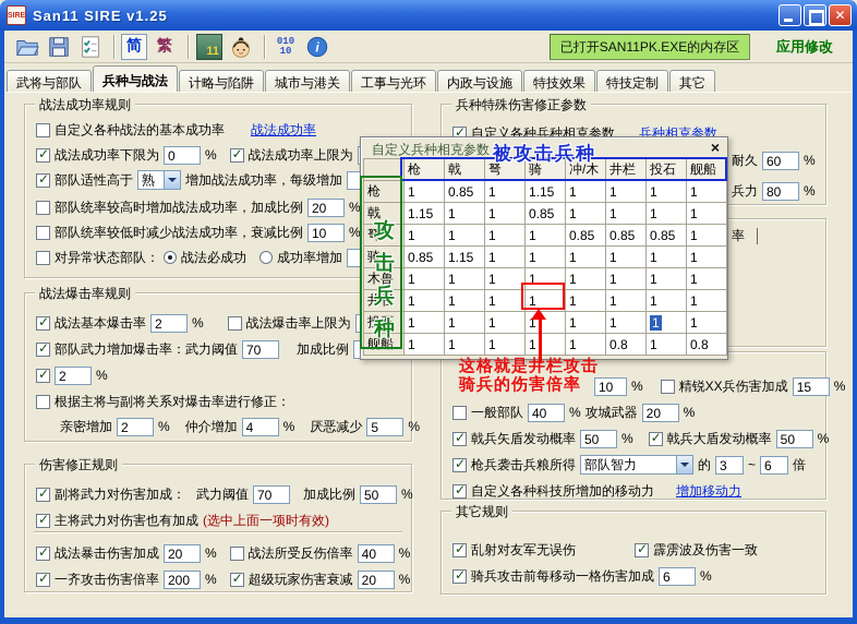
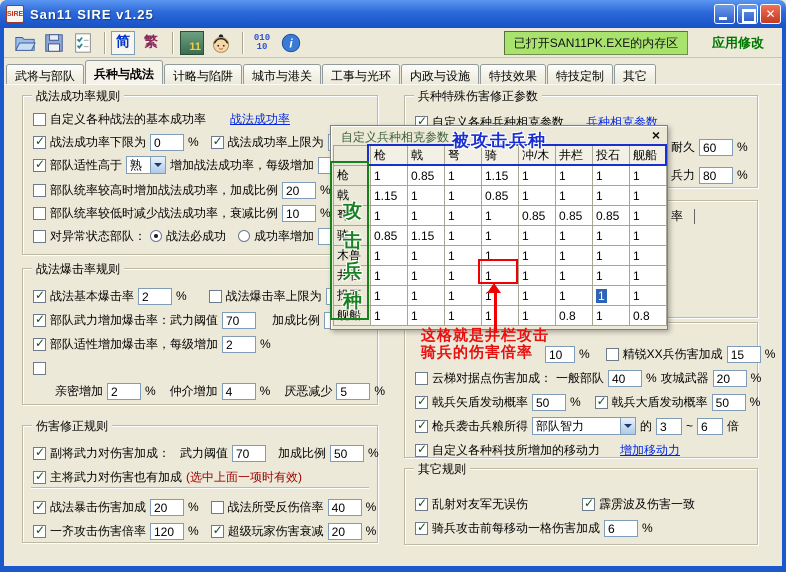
  San11 SIRE v1.25
  ✕
  简
  繁
  11
  010
  10
  i
  已打开SAN11PK.EXE的内存区
  应用修改
  武将与部队
  兵种与战法
  计略与陷阱
  城市与港关
  工事与光环
  内政与设施
  特技效果
  特技定制
  其它
  战法成功率规则
  自定义各种战法的基本成功率
  战法成功率
  战法成功率下限为
  0
  %
  战法成功率上限为
  部队适性高于
  熟
  增加战法成功率，每级增加
  部队统率较高时增加战法成功率，加成比例
  20
  %
  部队统率较低时减少战法成功率，衰减比例
  10
  %
  对异常状态部队：
  战法必成功
  成功率增加
  战法爆击率规则
  战法基本爆击率
  2
  %
  战法爆击率上限为
  部队武力增加爆击率：武力阈值
  70
  加成比例
+ 部队适性增加爆击率，每级增加
  2
  %
- 根据主将与副将关系对爆击率进行修正：
  亲密增加
  2
  %
  仲介增加
  4
  %
  厌恶减少
  5
  %
  伤害修正规则
  副将武力对伤害加成：
  武力阈值
  70
  加成比例
  50
  %
  主将武力对伤害也有加成
  (选中上面一项时有效)
  战法暴击伤害加成
  20
  %
  战法所受反伤倍率
  40
  %
  一齐攻击伤害倍率
- 200
+ 120
  %
  超级玩家伤害衰减
  20
  %
  兵种特殊伤害修正参数
  自定义各种兵种相克参数
  兵种相克参数
  耐久
  60
  %
  兵力
  80
  %
  率
  10
  %
  精锐XX兵伤害加成
  15
  %
+ 云梯对据点伤害加成：
  一般部队
  40
  %
  攻城武器
  20
  %
  戟兵矢盾发动概率
  50
  %
  戟兵大盾发动概率
  50
  %
  枪兵袭击兵粮所得
  部队智力
  的
  3
  ~
  6
  倍
  自定义各种科技所增加的移动力
  增加移动力
  其它规则
  乱射对友军无误伤
  霹雳波及伤害一致
  骑兵攻击前每移动一格伤害加成
  6
  %
  自定义兵种相克参数
  ×
  	枪	戟	弩	骑	冲/木	井栏	投石	舰船
  枪	1	0.85	1	1.15	1	1	1	1
  戟	1.15	1	1	0.85	1	1	1	1
  弩	1	1	1	1	0.85	0.85	0.85	1
  骑	0.85	1.15	1	1	1	1	1	1
  木兽	1	1	1	1	1	1	1	1
  井栏	1	1	1	1	1	1	1	1
  投石	1	1	1	1	1	1	1	1
  舰船	1	1	1	1	1	0.8	1	0.8
  被攻击兵种
  攻
  击
  兵
  种
  这格就是井栏攻击
  骑兵的伤害倍率
